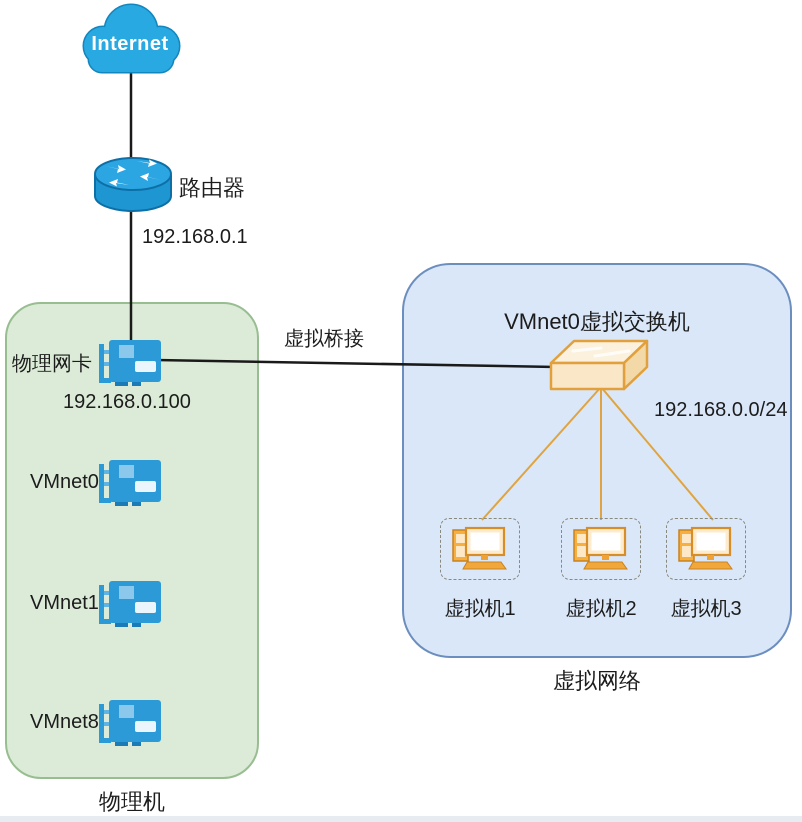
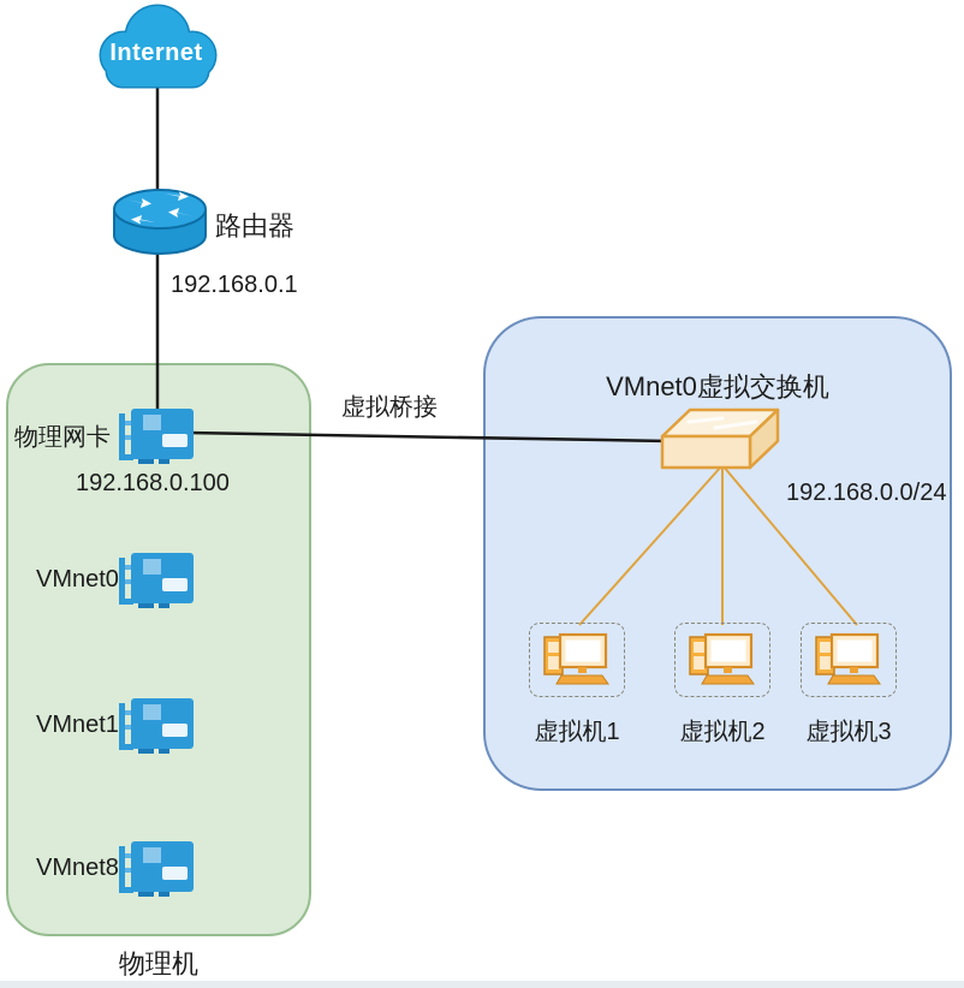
  Internet
  路由器
  192.168.0.1
  虚拟桥接
  物理网卡
  192.168.0.100
  VMnet0
  VMnet1
  VMnet8
  物理机
  VMnet0虚拟交换机
  192.168.0.0/24
  虚拟机1
  虚拟机2
  虚拟机3
- 虚拟网络
